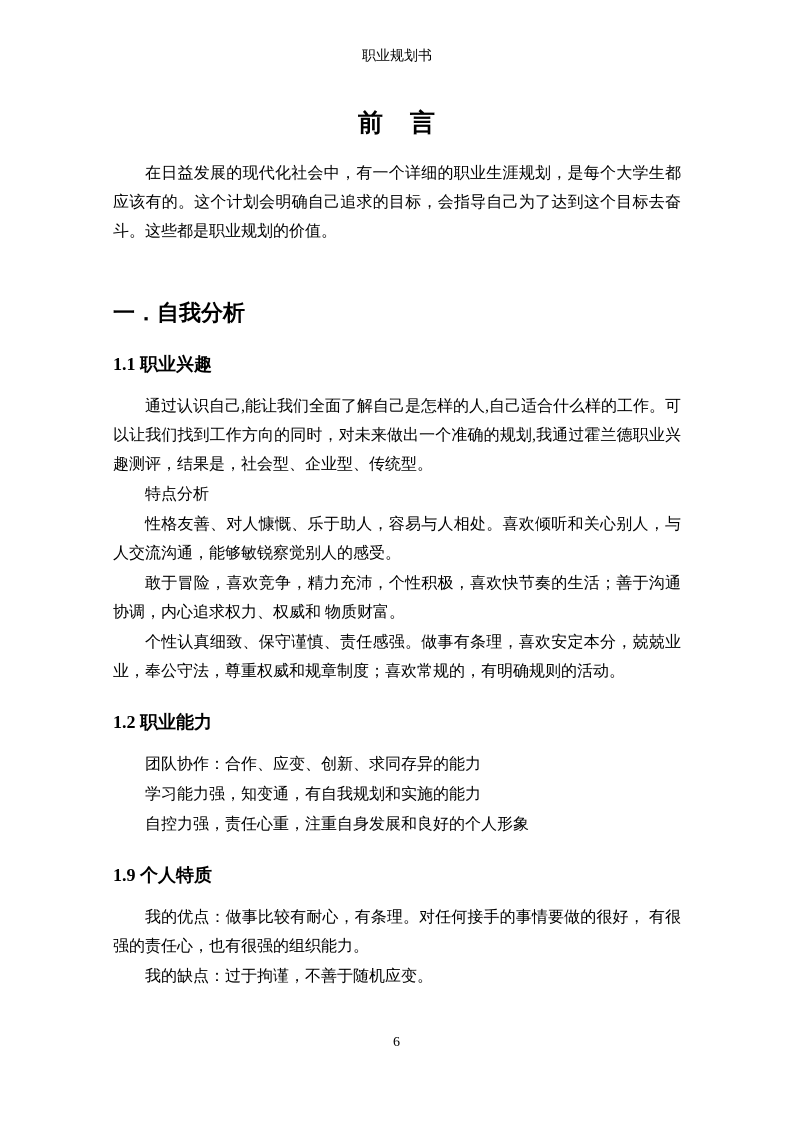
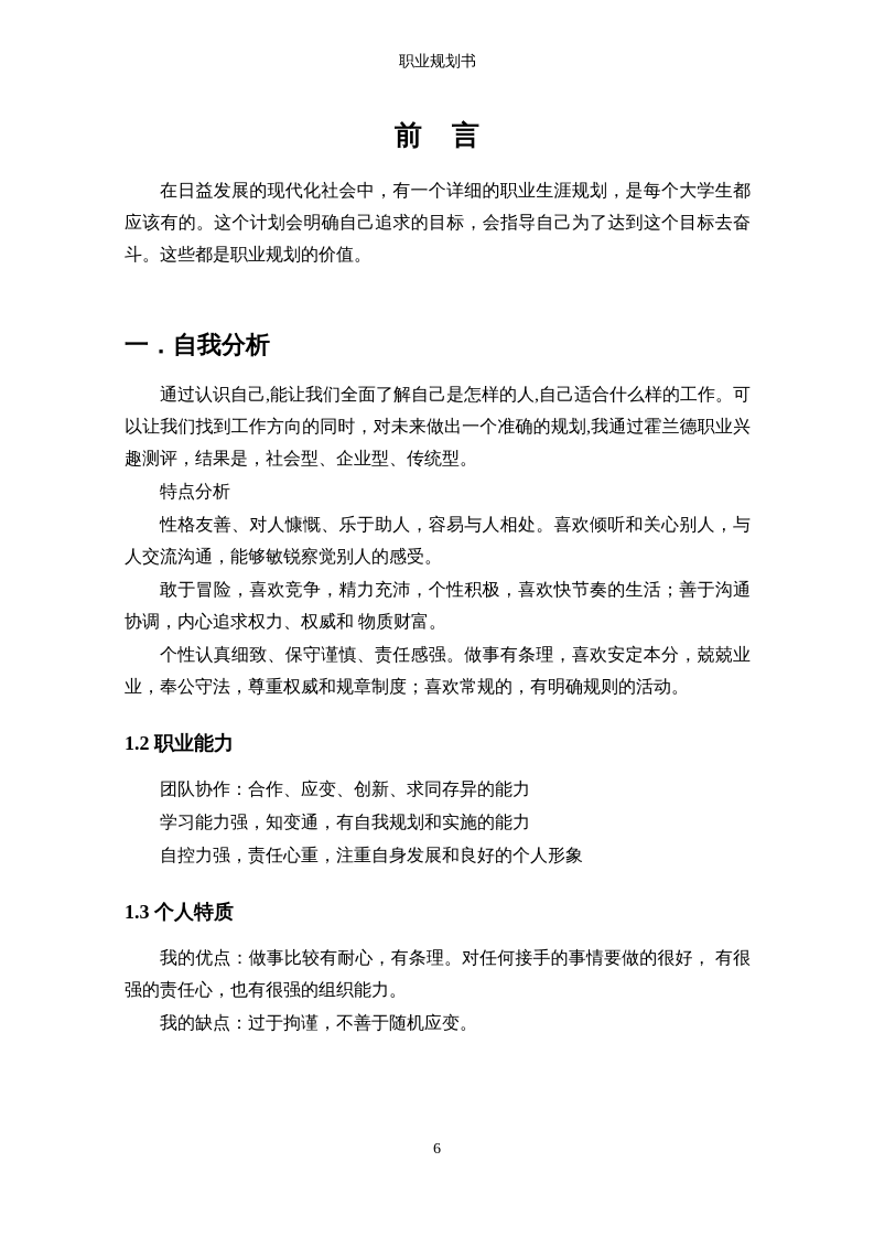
  职业规划书
  前 言
  在日益发展的现代化社会中，有一个详细的职业生涯规划，是每个大学生都应该有的。这个计划会明确自己追求的目标，会指导自己为了达到这个目标去奋斗。这些都是职业规划的价值。
  一．自我分析
- 1.1 职业兴趣
  通过认识自己,能让我们全面了解自己是怎样的人,自己适合什么样的工作。可以让我们找到工作方向的同时，对未来做出一个准确的规划,我通过霍兰德职业兴趣测评，结果是，社会型、企业型、传统型。
  特点分析
  性格友善、对人慷慨、乐于助人，容易与人相处。喜欢倾听和关心别人，与人交流沟通，能够敏锐察觉别人的感受。
  敢于冒险，喜欢竞争，精力充沛，个性积极，喜欢快节奏的生活；善于沟通协调，内心追求权力、权威和 物质财富。
  个性认真细致、保守谨慎、责任感强。做事有条理，喜欢安定本分，兢兢业业，奉公守法，尊重权威和规章制度；喜欢常规的，有明确规则的活动。
  1.2 职业能力
  团队协作：合作、应变、创新、求同存异的能力
  学习能力强，知变通，有自我规划和实施的能力
  自控力强，责任心重，注重自身发展和良好的个人形象
- 1.9 个人特质
+ 1.3 个人特质
  我的优点：做事比较有耐心，有条理。对任何接手的事情要做的很好， 有很强的责任心，也有很强的组织能力。
  我的缺点：过于拘谨，不善于随机应变。
  6
